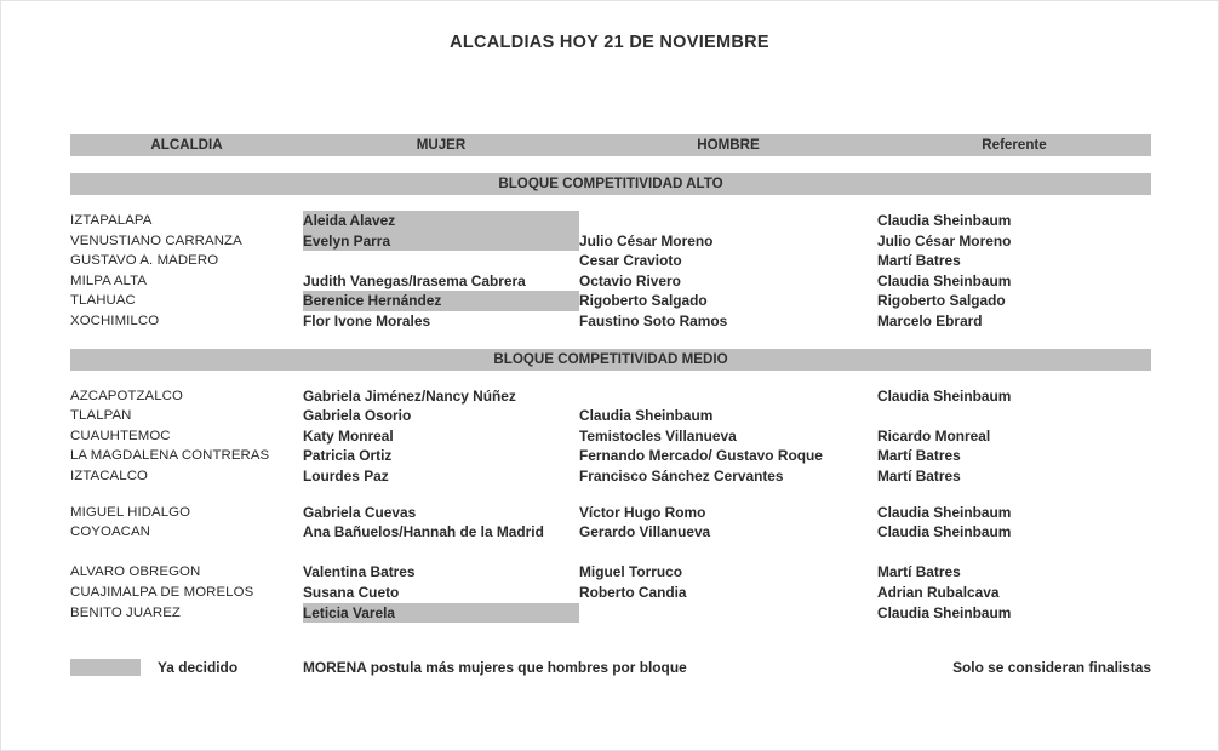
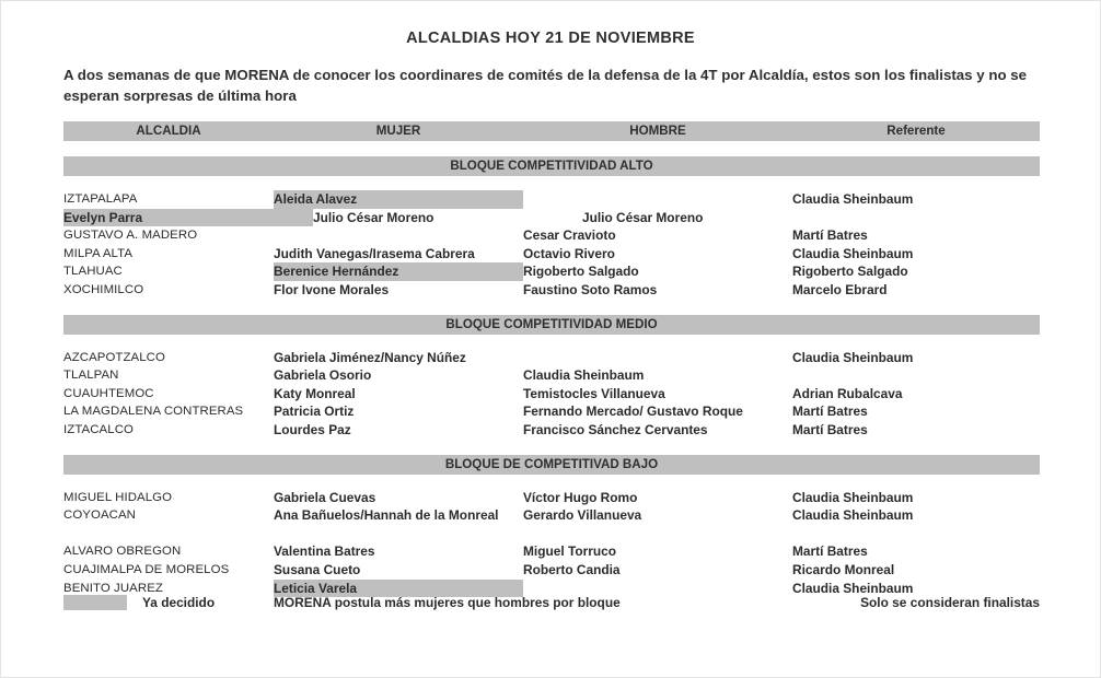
  ALCALDIAS HOY 21 DE NOVIEMBRE
+ A dos semanas de que MORENA de conocer los coordinares de comités de la defensa de la 4T por Alcaldía, estos son los finalistas y no se esperan sorpresas de última hora
  ALCALDIA
  MUJER
  HOMBRE
  Referente
  BLOQUE COMPETITIVIDAD ALTO
  IZTAPALAPA
  Aleida Alavez
  Claudia Sheinbaum
- VENUSTIANO CARRANZA
  Evelyn Parra
  Julio César Moreno
  Julio César Moreno
  GUSTAVO A. MADERO
  Cesar Cravioto
  Martí Batres
  MILPA ALTA
  Judith Vanegas/Irasema Cabrera
  Octavio Rivero
  Claudia Sheinbaum
  TLAHUAC
  Berenice Hernández
  Rigoberto Salgado
  Rigoberto Salgado
  XOCHIMILCO
  Flor Ivone Morales
  Faustino Soto Ramos
  Marcelo Ebrard
  BLOQUE COMPETITIVIDAD MEDIO
  AZCAPOTZALCO
  Gabriela Jiménez/Nancy Núñez
  Claudia Sheinbaum
  TLALPAN
  Gabriela Osorio
  Claudia Sheinbaum
  CUAUHTEMOC
  Katy Monreal
  Temistocles Villanueva
- Ricardo Monreal
+ Adrian Rubalcava
  LA MAGDALENA CONTRERAS
  Patricia Ortiz
  Fernando Mercado/ Gustavo Roque
  Martí Batres
  IZTACALCO
  Lourdes Paz
  Francisco Sánchez Cervantes
  Martí Batres
+ BLOQUE DE COMPETITIVAD BAJO
  MIGUEL HIDALGO
  Gabriela Cuevas
  Víctor Hugo Romo
  Claudia Sheinbaum
  COYOACAN
- Ana Bañuelos/Hannah de la Madrid
+ Ana Bañuelos/Hannah de la Monreal
  Gerardo Villanueva
  Claudia Sheinbaum
  ALVARO OBREGON
  Valentina Batres
  Miguel Torruco
  Martí Batres
  CUAJIMALPA DE MORELOS
  Susana Cueto
  Roberto Candia
- Adrian Rubalcava
+ Ricardo Monreal
  BENITO JUAREZ
  Leticia Varela
  Claudia Sheinbaum
  Ya decidido
  MORENA postula más mujeres que hombres por bloque
  Solo se consideran finalistas
